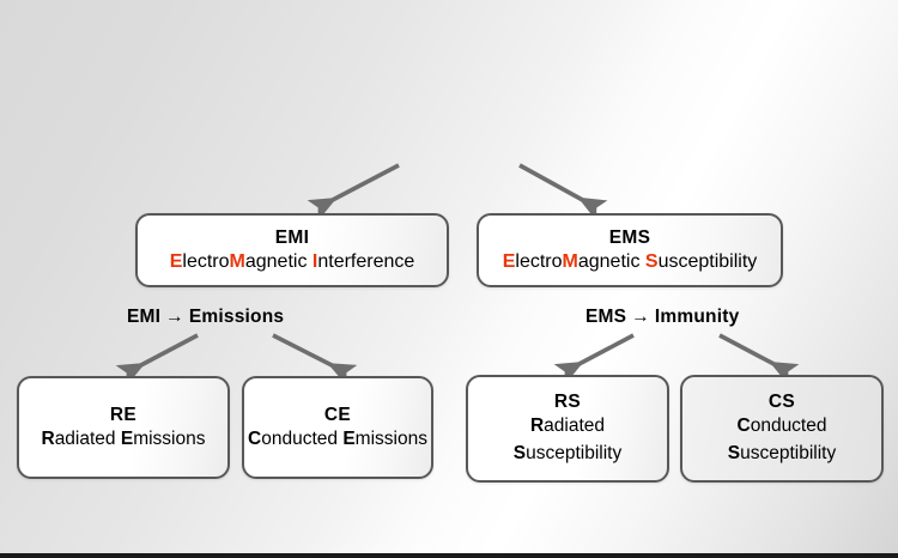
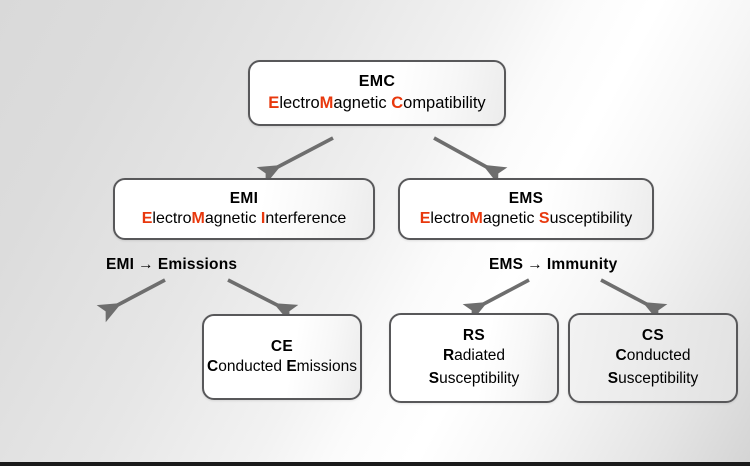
+ EMC
+ ElectroMagnetic Compatibility
  EMI
  ElectroMagnetic Interference
  EMS
  ElectroMagnetic Susceptibility
  EMI → Emissions
  EMS → Immunity
- RE
- Radiated Emissions
  CE
  Conducted Emissions
  RS
  Radiated
  Susceptibility
  CS
  Conducted
  Susceptibility
